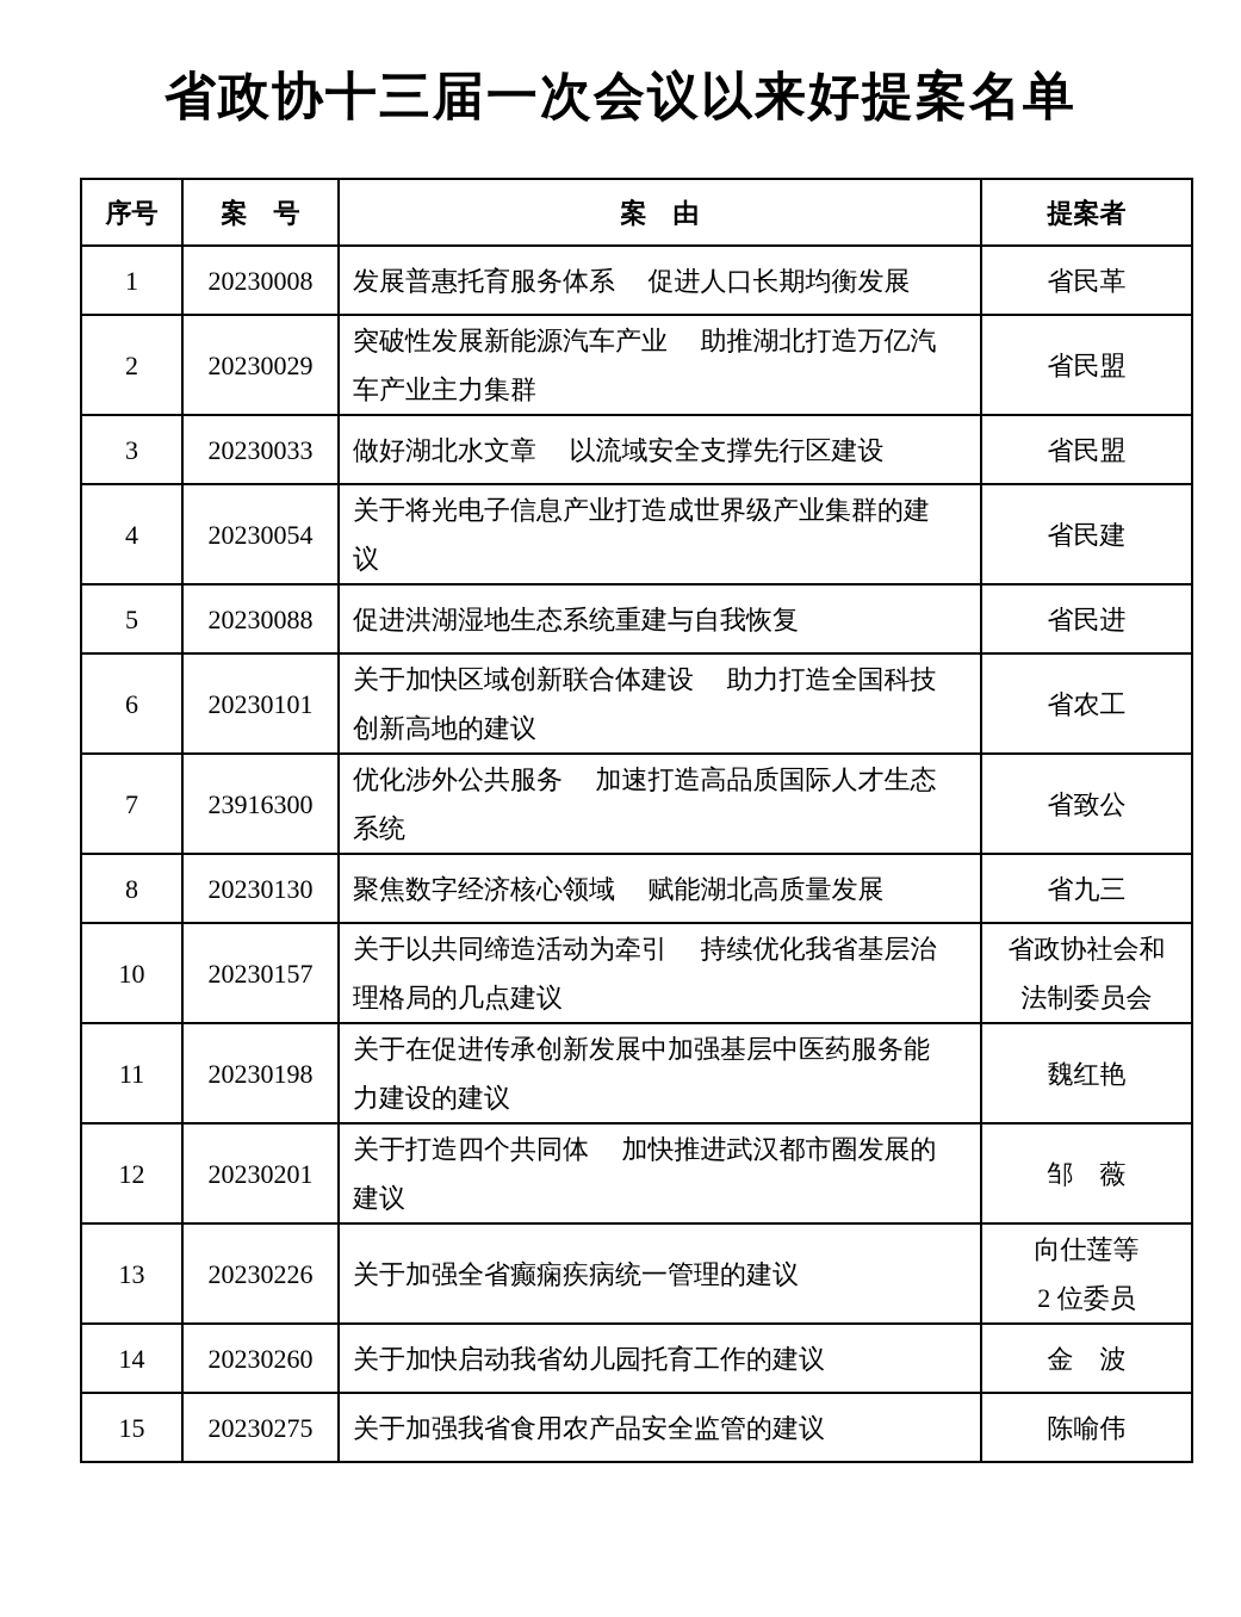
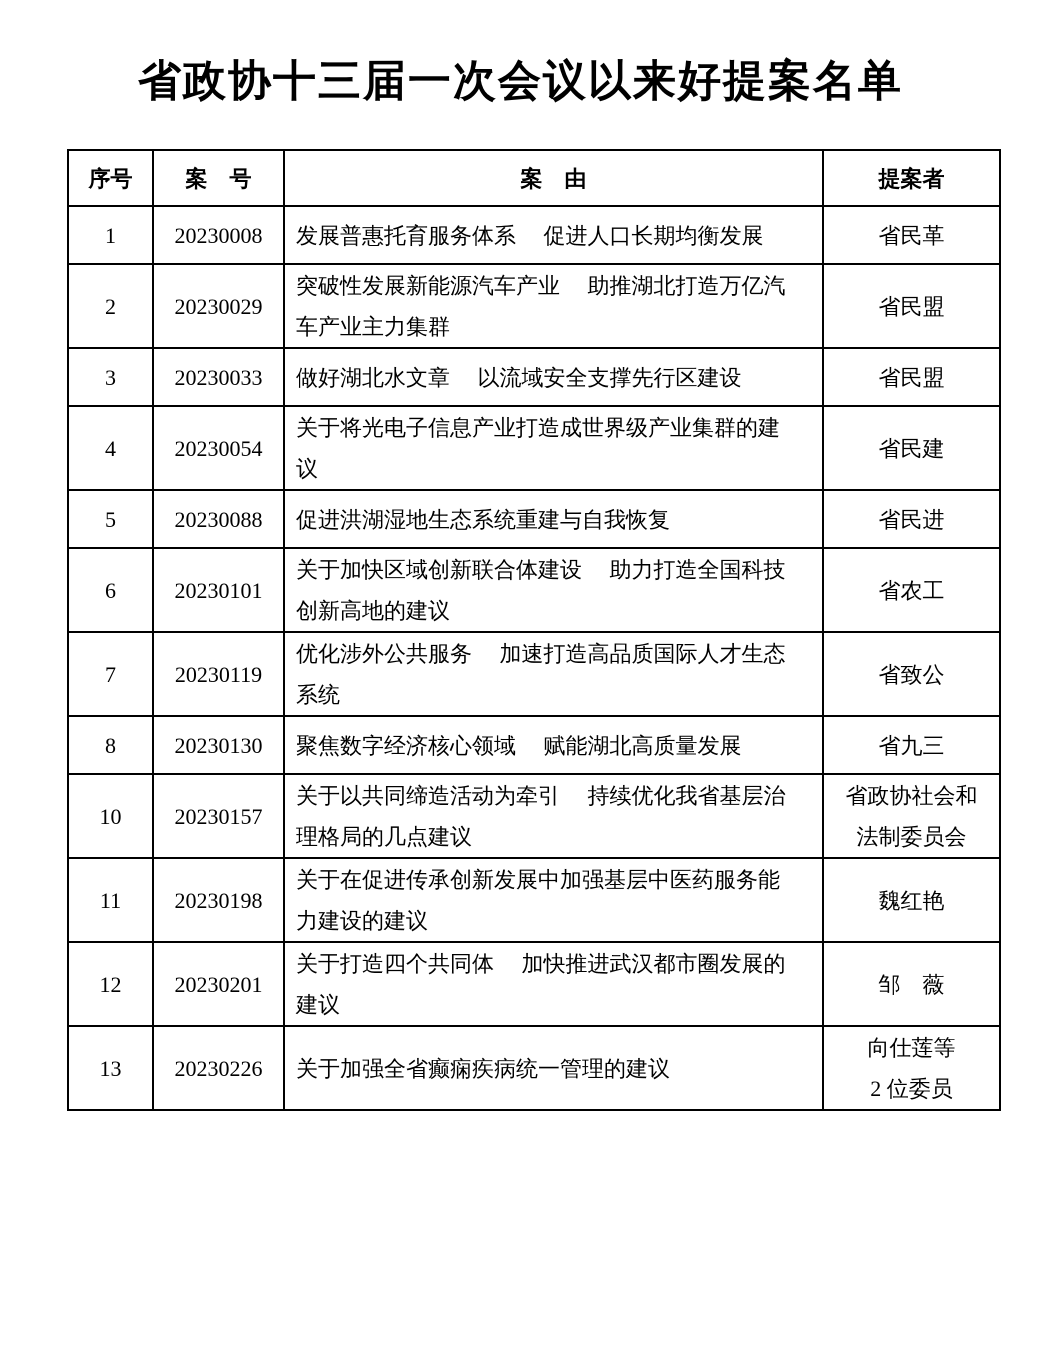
  省政协十三届一次会议以来好提案名单
  序号	案 号	案 由	提案者
  1	20230008	发展普惠托育服务体系 促进人口长期均衡发展	省民革
  2	20230029	突破性发展新能源汽车产业 助推湖北打造万亿汽 车产业主力集群	省民盟
  3	20230033	做好湖北水文章 以流域安全支撑先行区建设	省民盟
  4	20230054	关于将光电子信息产业打造成世界级产业集群的建 议	省民建
  5	20230088	促进洪湖湿地生态系统重建与自我恢复	省民进
  6	20230101	关于加快区域创新联合体建设 助力打造全国科技 创新高地的建议	省农工
- 7	23916300	优化涉外公共服务 加速打造高品质国际人才生态 系统	省致公
+ 7	20230119	优化涉外公共服务 加速打造高品质国际人才生态 系统	省致公
  8	20230130	聚焦数字经济核心领域 赋能湖北高质量发展	省九三
  10	20230157	关于以共同缔造活动为牵引 持续优化我省基层治 理格局的几点建议	省政协社会和 法制委员会
  11	20230198	关于在促进传承创新发展中加强基层中医药服务能 力建设的建议	魏红艳
  12	20230201	关于打造四个共同体 加快推进武汉都市圈发展的 建议	邹 薇
  13	20230226	关于加强全省癫痫疾病统一管理的建议	向仕莲等 2 位委员
- 14	20230260	关于加快启动我省幼儿园托育工作的建议	金 波
- 15	20230275	关于加强我省食用农产品安全监管的建议	陈喻伟
